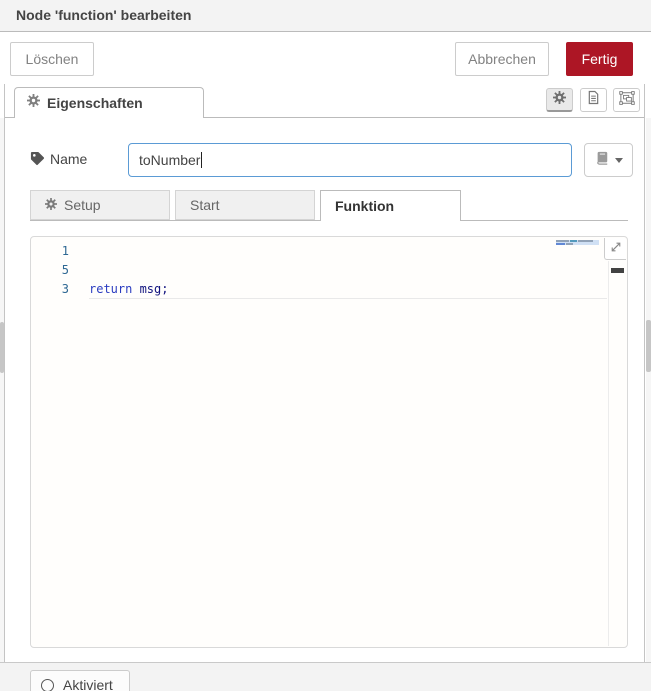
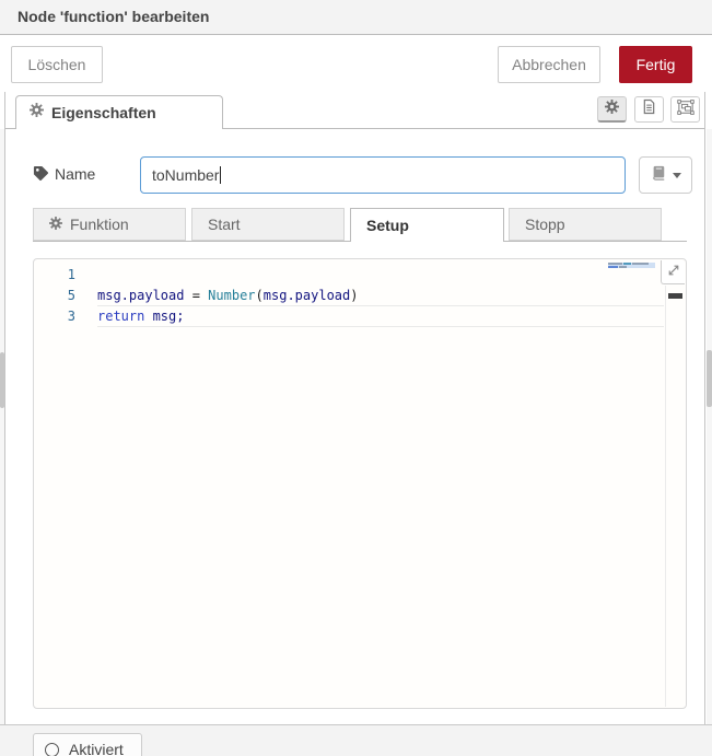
  Node 'function' bearbeiten
  Löschen
  Abbrechen
  Fertig
  Eigenschaften
  Name
  toNumber
- Setup
+ Funktion
  Start
- Funktion
+ Setup
+ Stopp
  1
  5
+ msg.payload = Number(msg.payload)
  3
  return msg;
  Aktiviert
